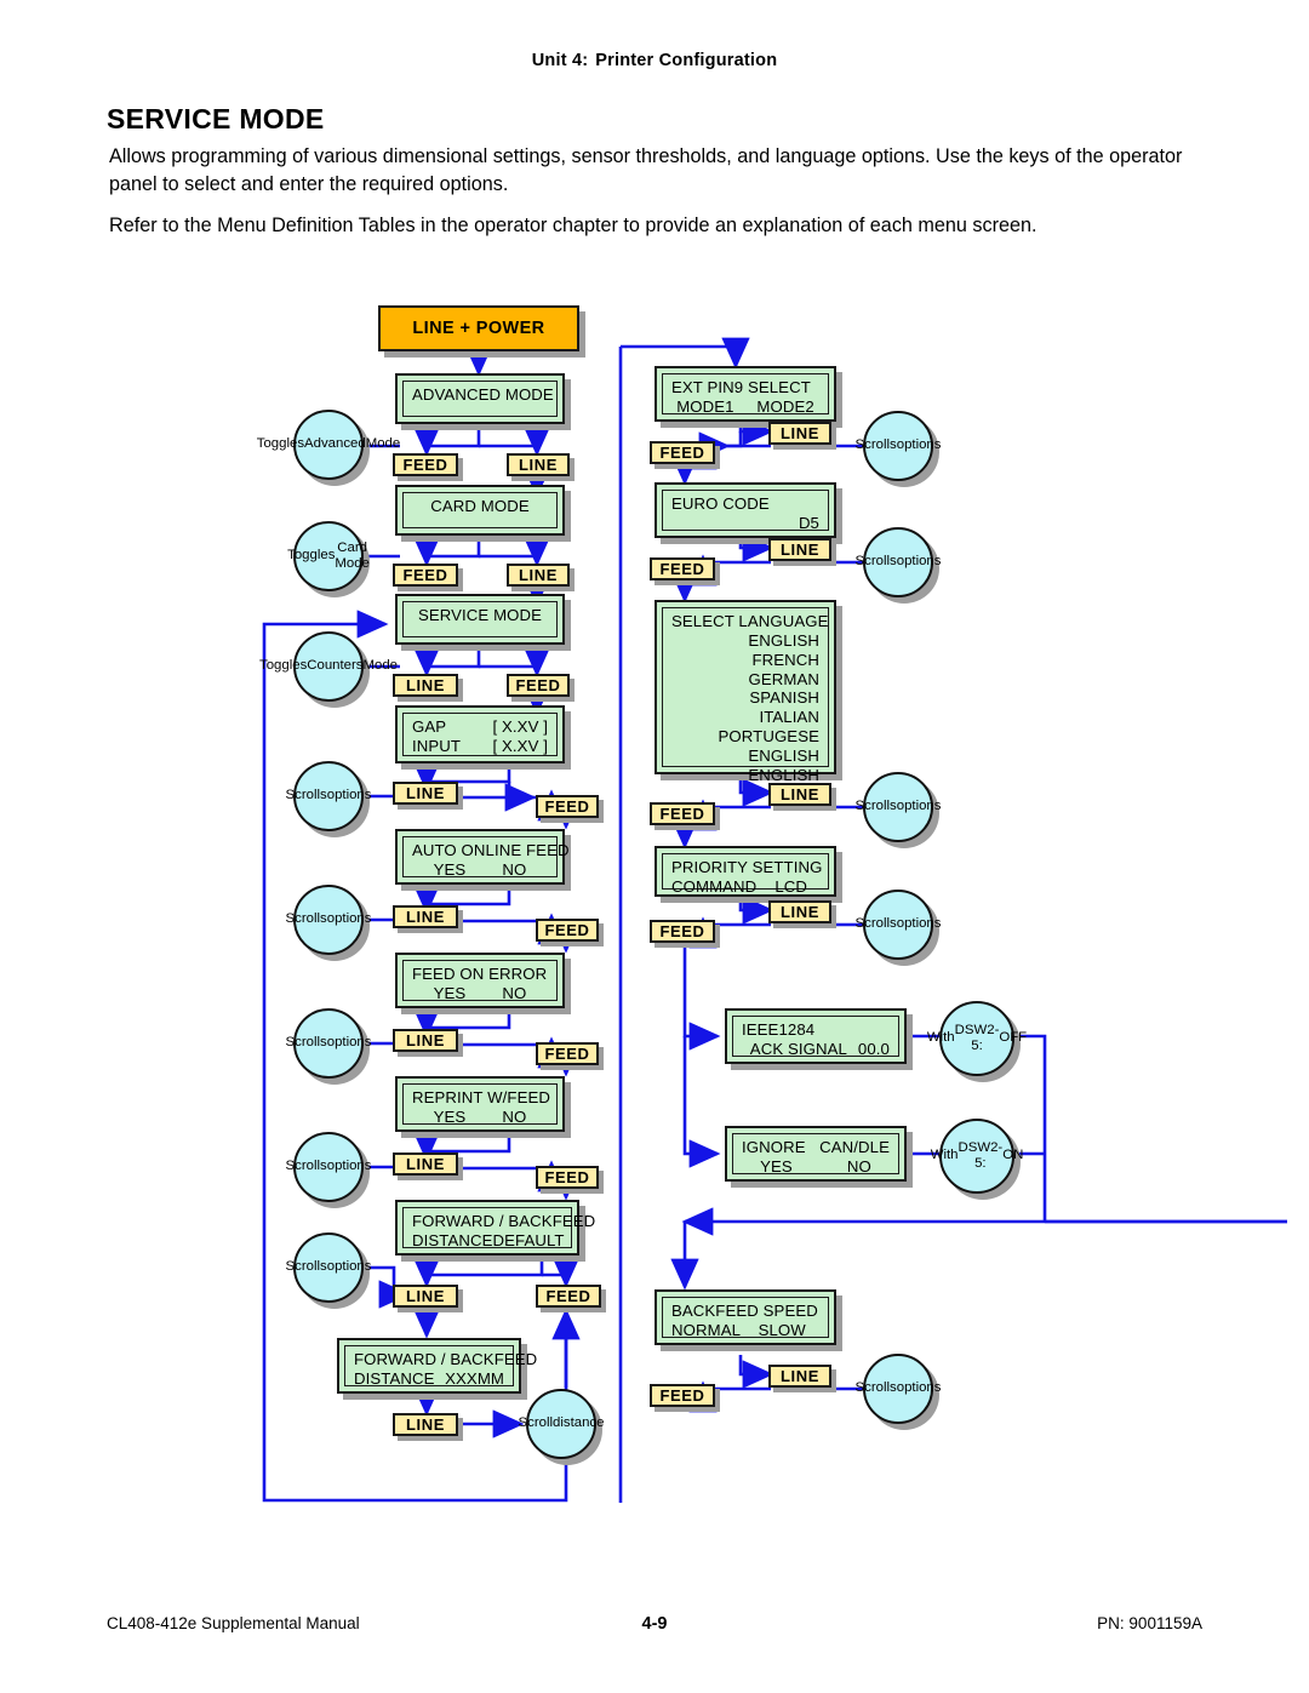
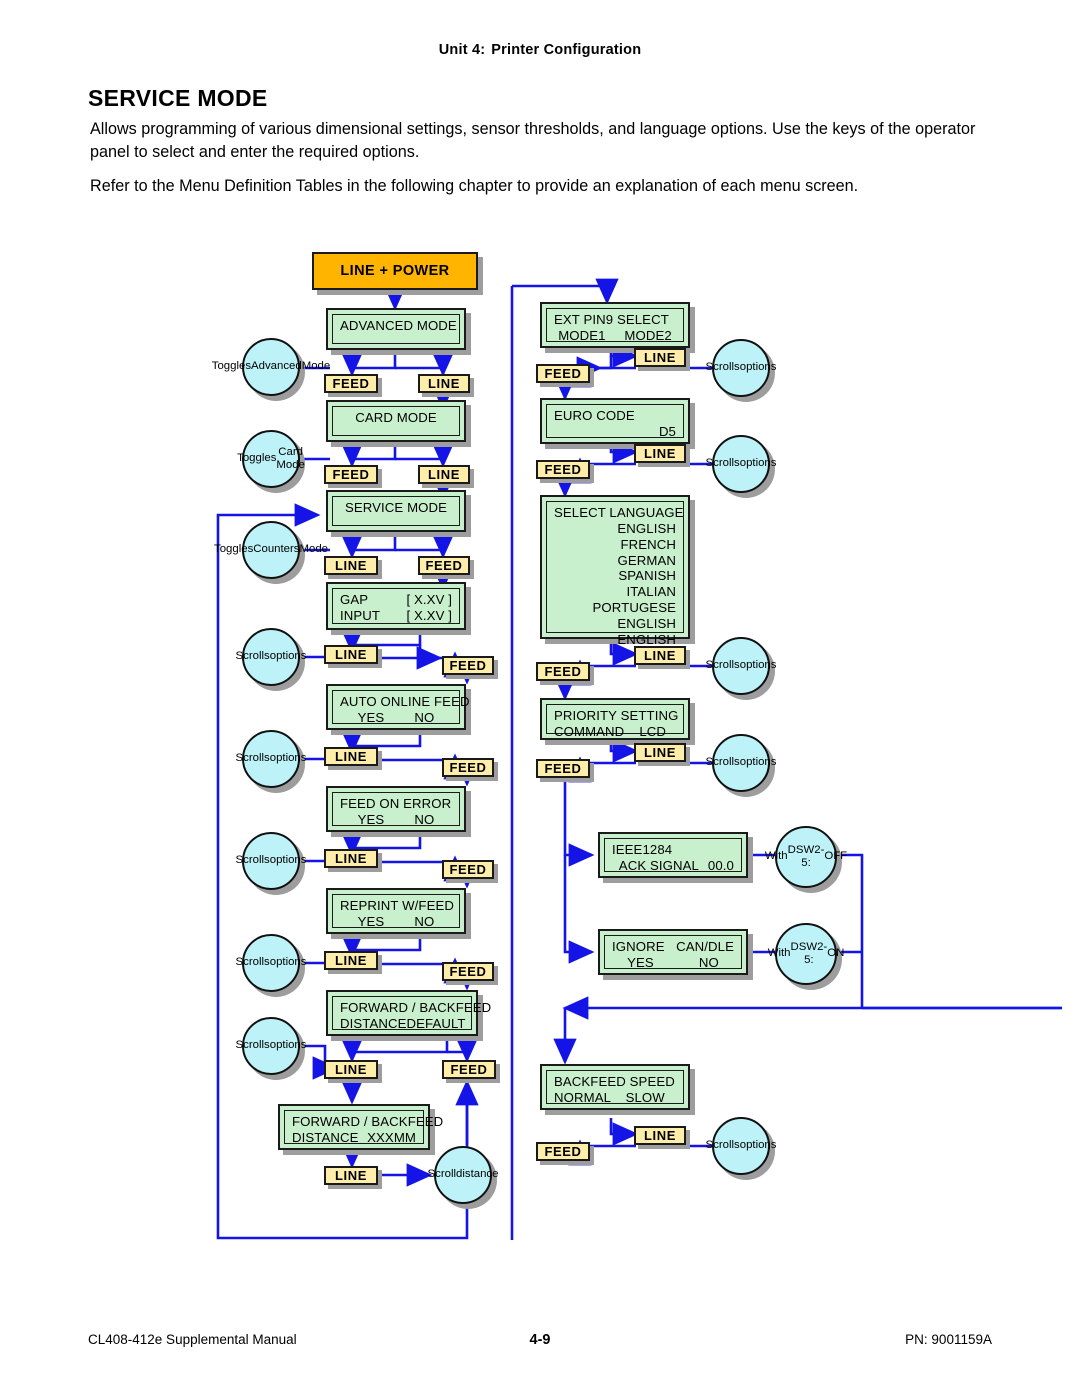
  Unit 4: Printer Configuration
  SERVICE MODE
  Allows programming of various dimensional settings, sensor thresholds, and language options. Use the keys of the operator panel to select and enter the required options.
- Refer to the Menu Definition Tables in the operator chapter to provide an explanation of each menu screen.
+ Refer to the Menu Definition Tables in the following chapter to provide an explanation of each menu screen.
  LINE + POWER
  ADVANCED MODE
  CARD MODE
  SERVICE MODE
  GAP
  [ X.XV ]
  INPUT
  [ X.XV ]
  AUTO ONLINE FEED
  YES NO
  FEED ON ERROR
  YES NO
  REPRINT W/FEED
  YES NO
  FORWARD / BACKFEED
  DISTANCE
  DEFAULT
  FORWARD / BACKFEED
  DISTANCE
  XXXMM
  EXT PIN9 SELECT
  MODE1 MODE2
  EURO CODE
  D5
  SELECT LANGUAGE
  ENGLISH
  FRENCH
  GERMAN
  SPANISH
  ITALIAN
  PORTUGESE
  ENGLISH
  ENGLISH
  PRIORITY SETTING
  COMMAND LCD
  IEEE1284
  ACK SIGNAL
  00.0
  IGNORE
  CAN/DLE
  YES NO
  BACKFEED SPEED
  NORMAL SLOW
  FEED
  LINE
  FEED
  LINE
  LINE
  FEED
  LINE
  FEED
  LINE
  FEED
  LINE
  FEED
  LINE
  FEED
  LINE
  FEED
  LINE
  FEED
  LINE
  FEED
  LINE
  FEED
  LINE
  FEED
  LINE
  FEED
  LINE
  Toggles
  Advanced
  Mode
  Toggles
  Card Mode
  Toggles
  Counters
  Mode
  Scrolls
  options
  Scrolls
  options
  Scrolls
  options
  Scrolls
  options
  Scrolls
  options
  Scroll
  distance
  Scrolls
  options
  Scrolls
  options
  Scrolls
  options
  Scrolls
  options
  With
  DSW2-5:
  OFF
  With
  DSW2-5:
  ON
  Scrolls
  options
  CL408-412e Supplemental Manual
  4-9
  PN: 9001159A
